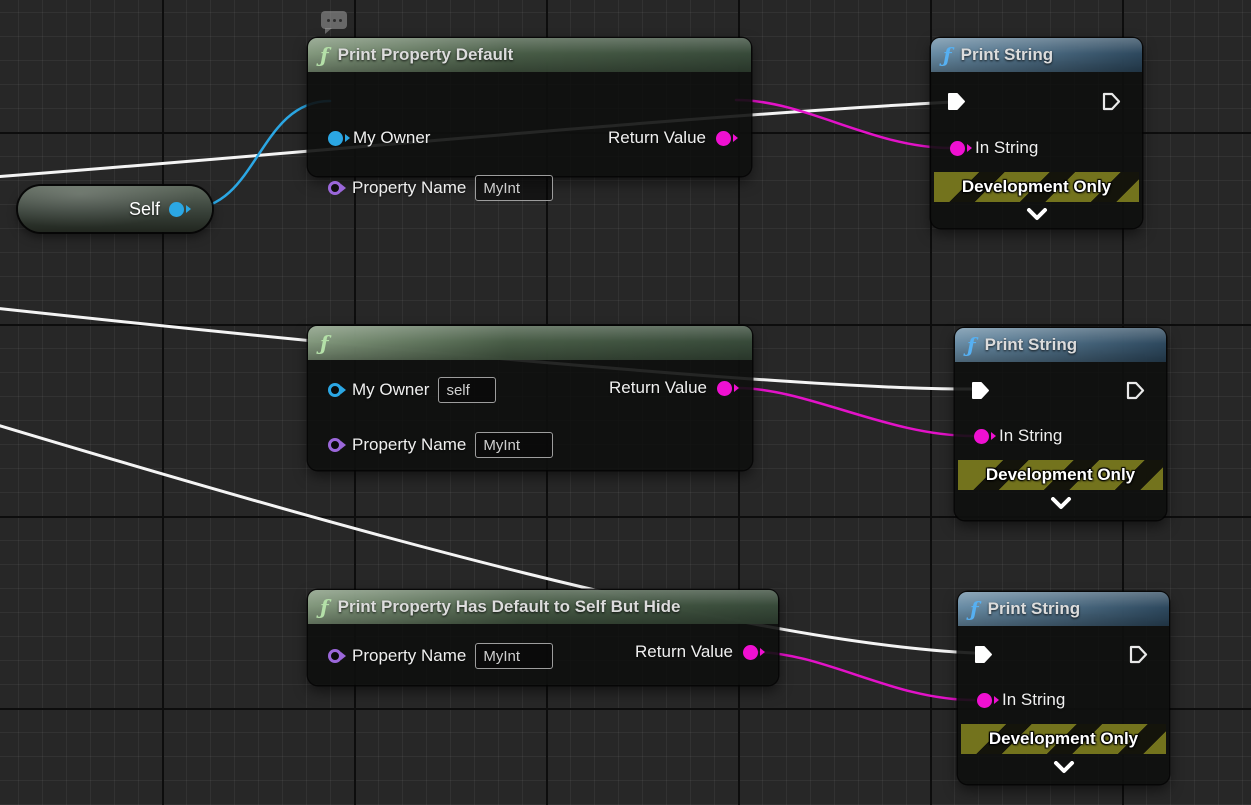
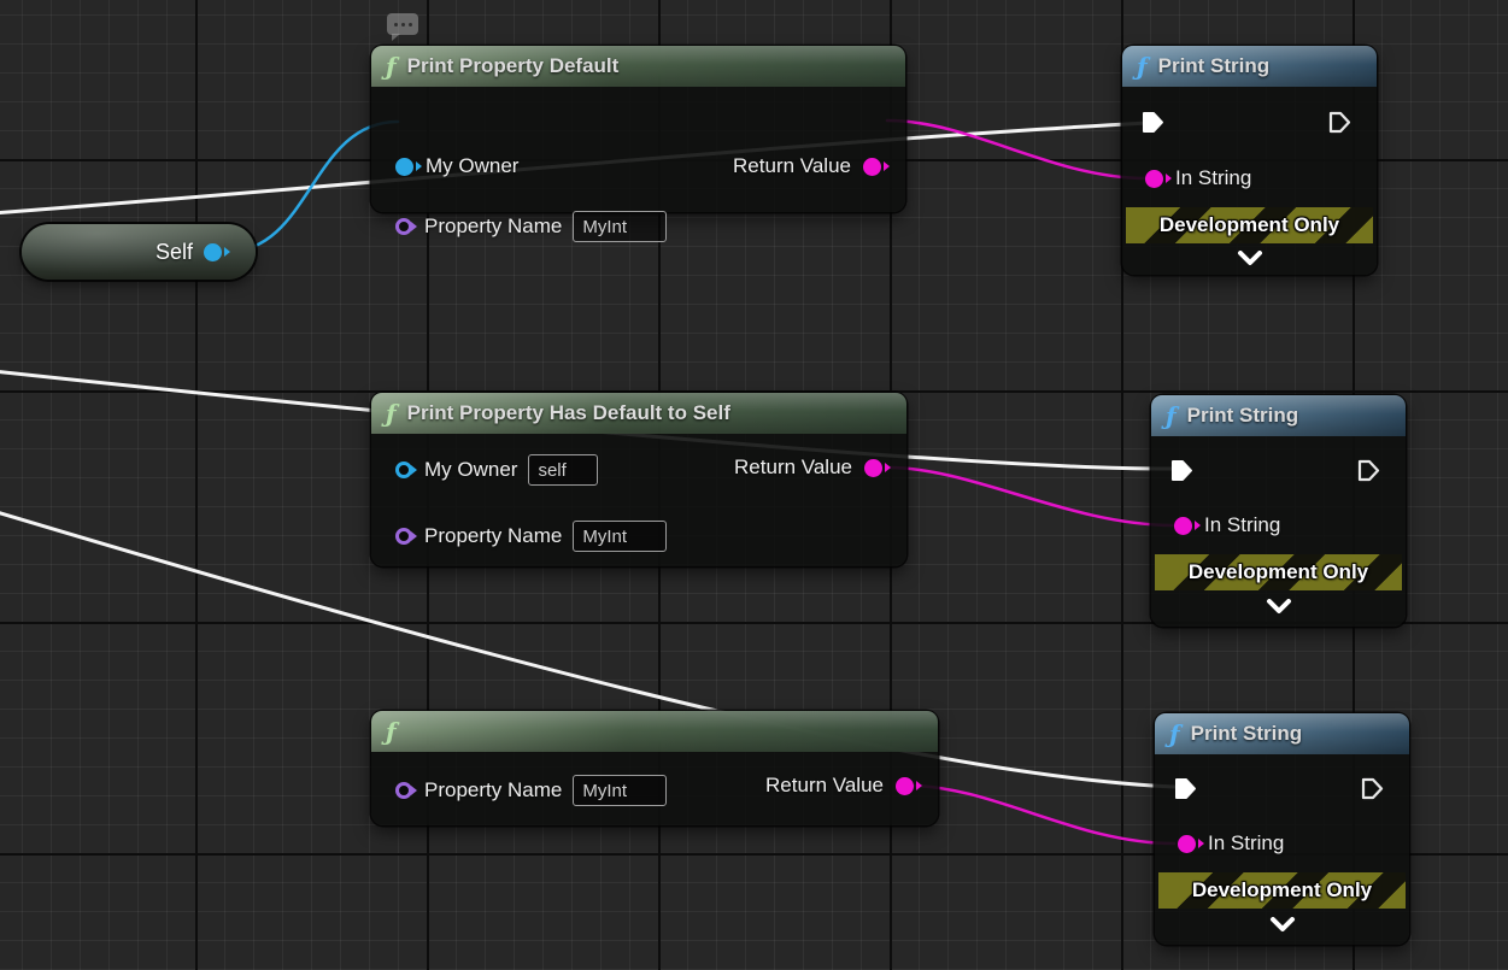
  Self
  ƒ
  Print Property Default
  My Owner
  Return Value
  Property Name
  MyInt
  ƒ
  Print String
  In String
  Development Only
  ƒ
+ Print Property Has Default to Self
  My Owner
  self
  Return Value
  Property Name
  MyInt
  ƒ
  Print String
  In String
  Development Only
  ƒ
- Print Property Has Default to Self But Hide
  Property Name
  MyInt
  Return Value
  ƒ
  Print String
  In String
  Development Only
